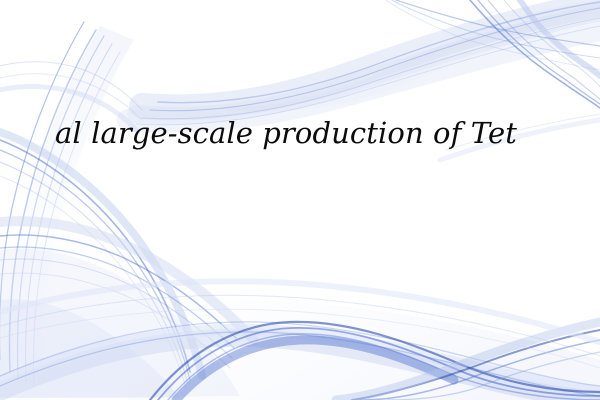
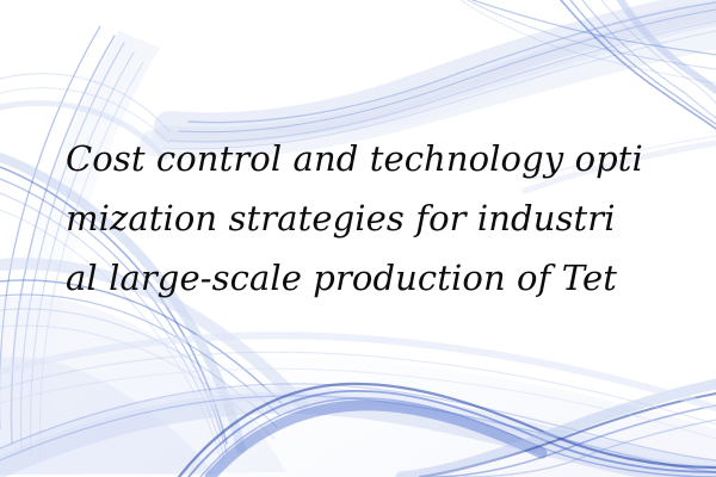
+ Cost control and technology opti
+ mization strategies for industri
  al large-scale production of Tet
